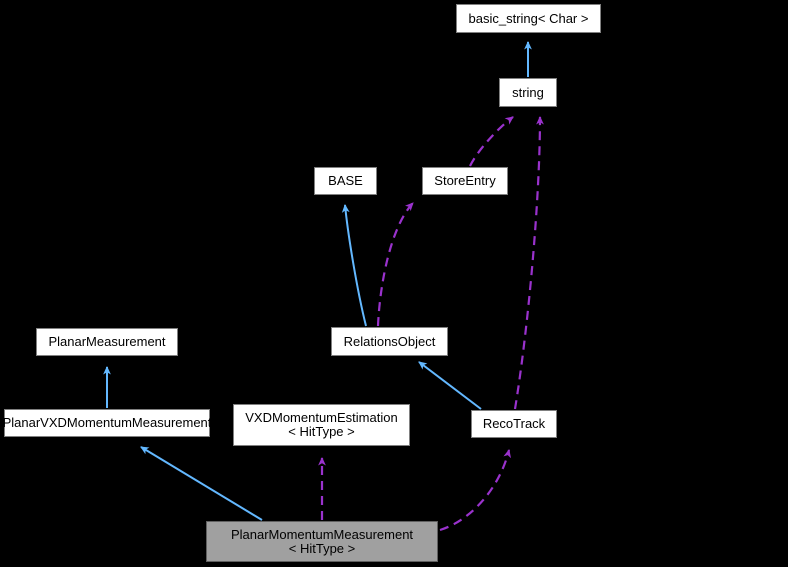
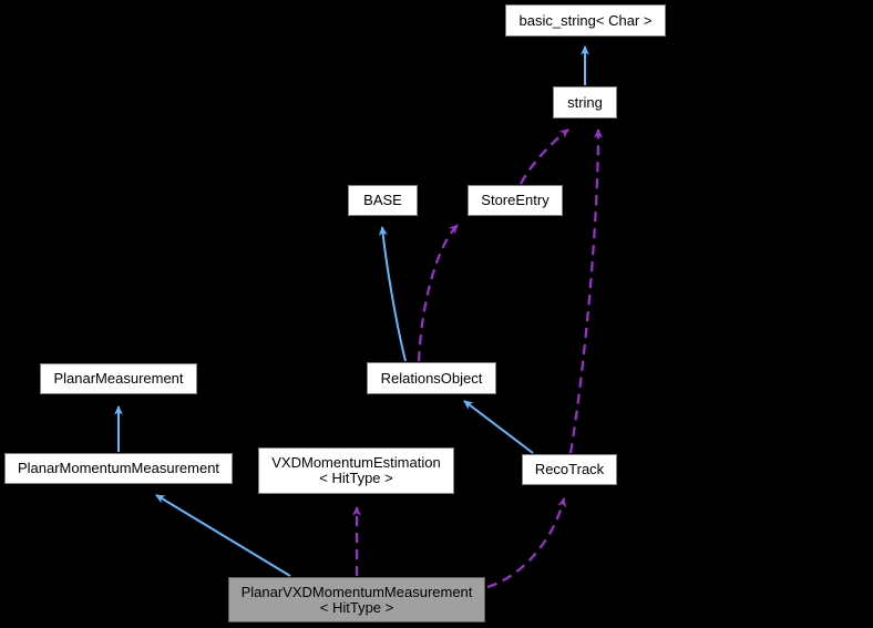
  basic_string< Char >
  string
  BASE
  StoreEntry
  RelationsObject
  PlanarMeasurement
- PlanarVXDMomentumMeasurement
+ PlanarMomentumMeasurement
  VXDMomentumEstimation
  < HitType >
  RecoTrack
- PlanarMomentumMeasurement
+ PlanarVXDMomentumMeasurement
  < HitType >
